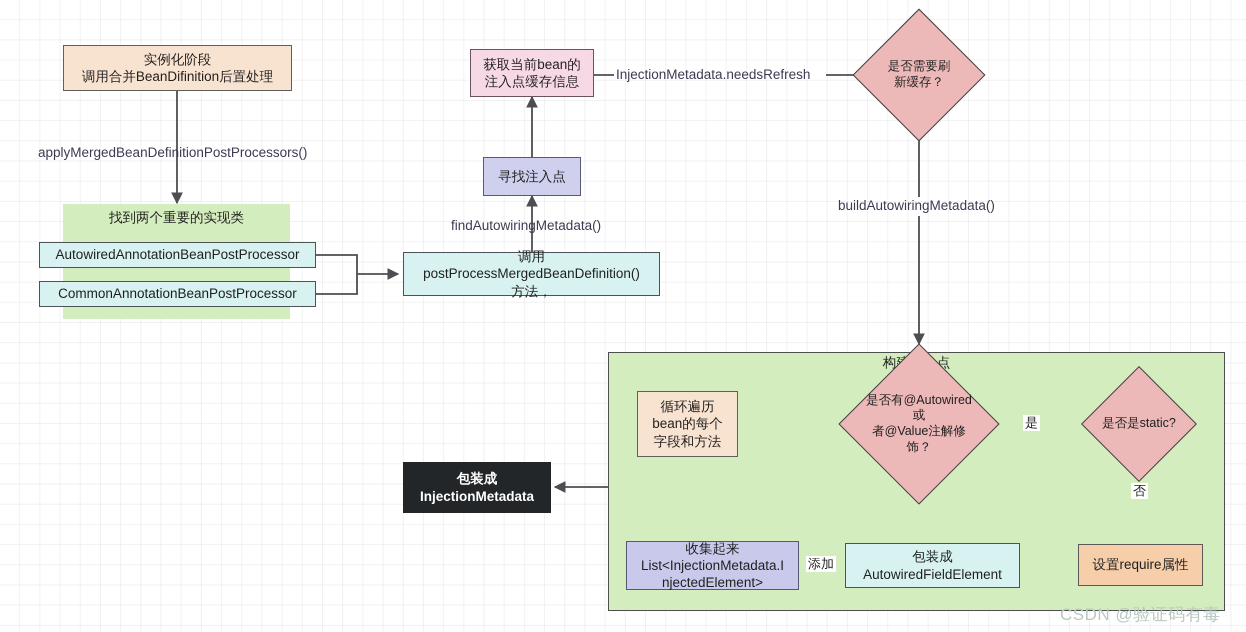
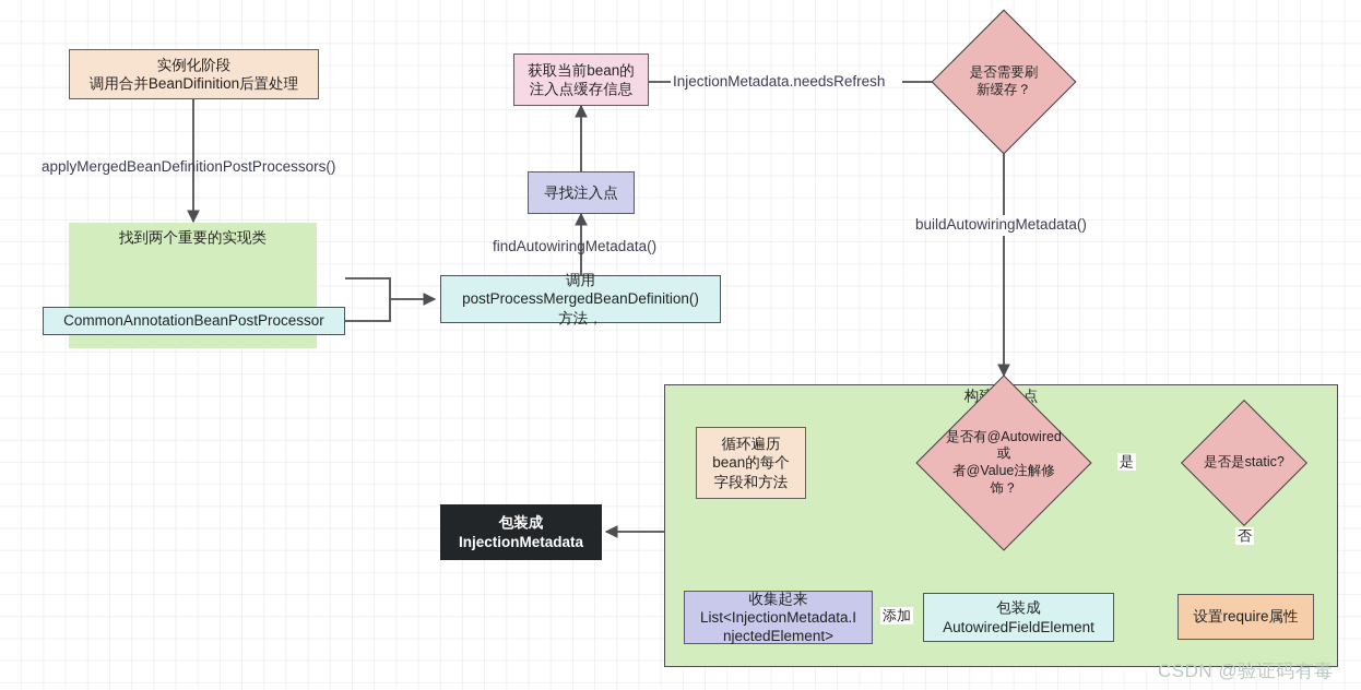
  找到两个重要的实现类
  实例化阶段
  调用合并BeanDifinition后置处理
- AutowiredAnnotationBeanPostProcessor
  CommonAnnotationBeanPostProcessor
  调用
  postProcessMergedBeanDefinition()
  方法，
  寻找注入点
  获取当前bean的
  注入点缓存信息
  是否需要刷
  新缓存？
  循环遍历
  bean的每个
  字段和方法
  是否有@Autowired或
  者@Value注解修饰？
  是否是static?
  设置require属性
  包装成
  AutowiredFieldElement
  收集起来
  List<InjectionMetadata.I
  njectedElement>
  包装成
  InjectionMetadata
  applyMergedBeanDefinitionPostProcessors()
  findAutowiringMetadata()
  InjectionMetadata.needsRefresh
  buildAutowiringMetadata()
  是
  否
  添加
  CSDN @验证码有毒
